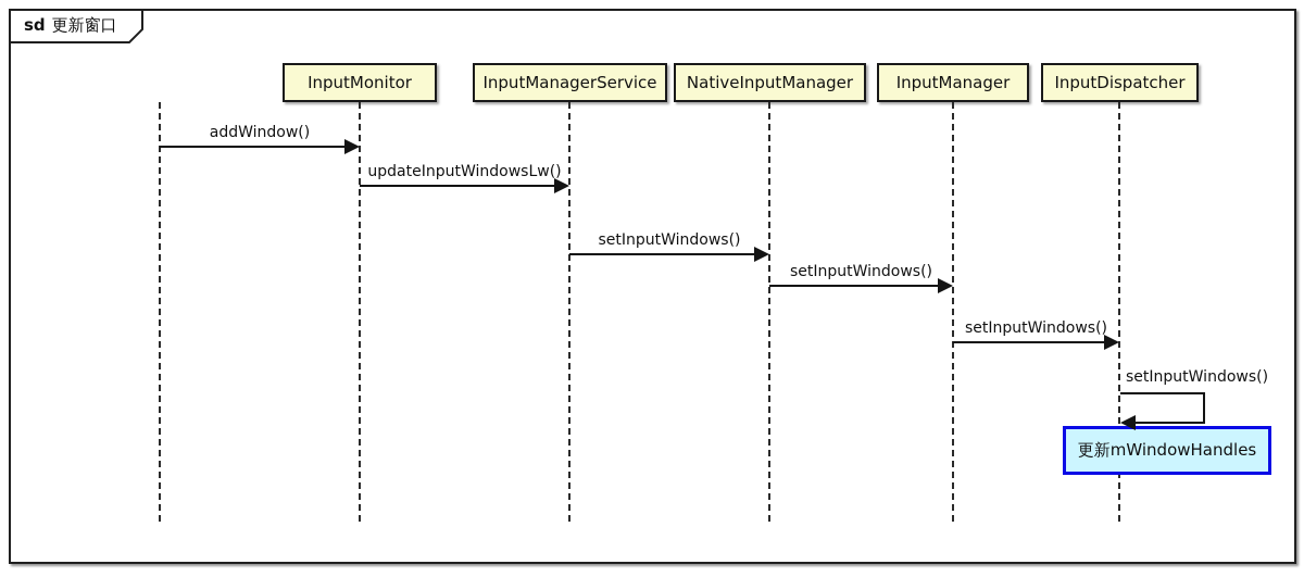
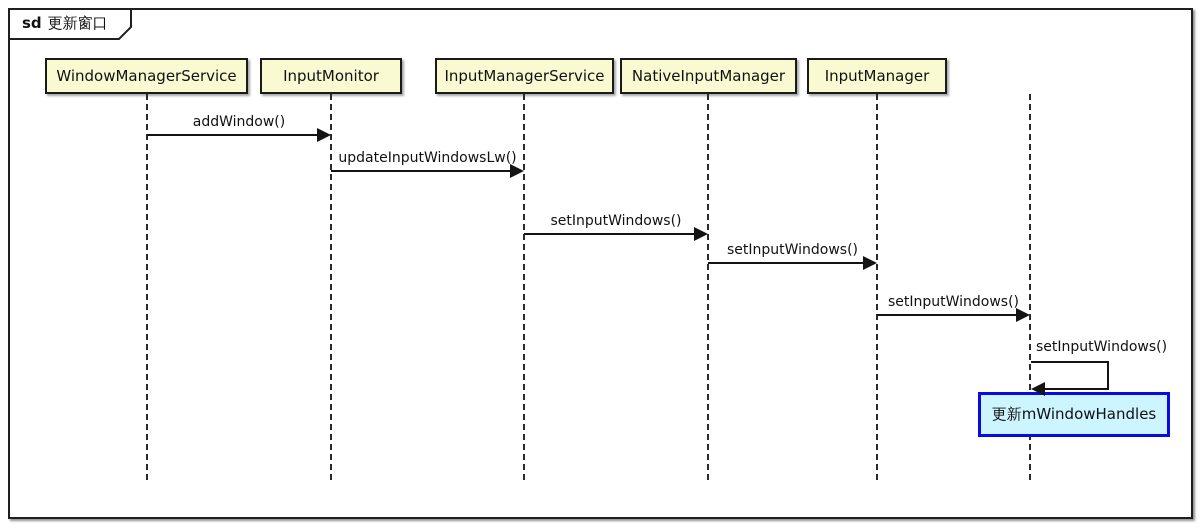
  sd 更新窗口
+ WindowManagerService
  InputMonitor
  InputManagerService
  NativeInputManager
  InputManager
- InputDispatcher
  更新mWindowHandles
  addWindow()
  updateInputWindowsLw()
  setInputWindows()
  setInputWindows()
  setInputWindows()
  setInputWindows()
